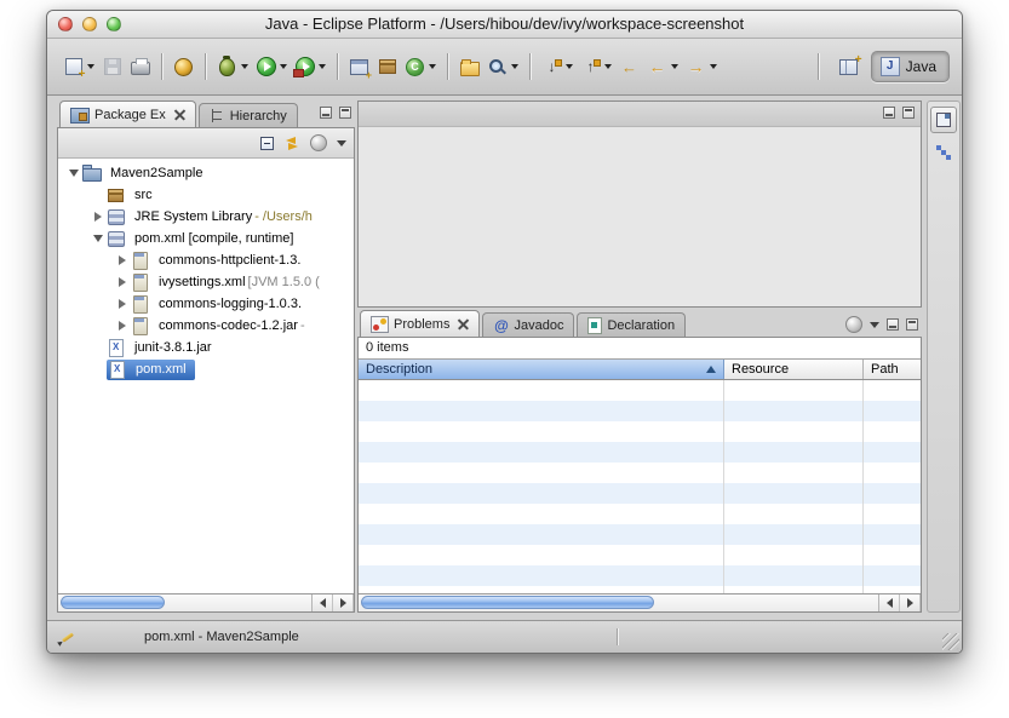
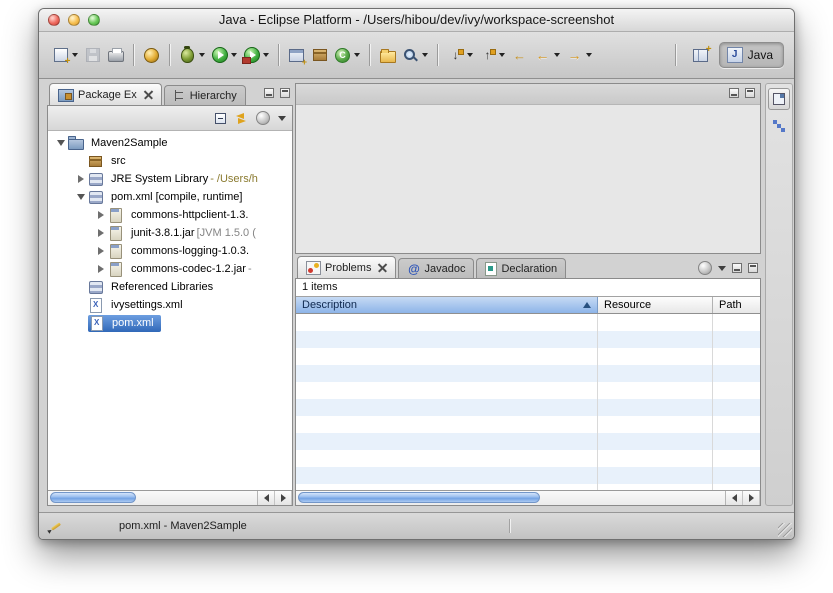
  Java - Eclipse Platform - /Users/hibou/dev/ivy/workspace-screenshot
  Java
  Package Ex
  Hierarchy
  Maven2Sample
  src
  JRE System Library
  - /Users/h
  pom.xml [compile, runtime]
  commons-httpclient-1.3.
- ivysettings.xml
+ junit-3.8.1.jar
  [JVM 1.5.0 (
  commons-logging-1.0.3.
  commons-codec-1.2.jar
  -
+ Referenced Libraries
- junit-3.8.1.jar
+ ivysettings.xml
  pom.xml
  Problems
  Javadoc
  Declaration
- 0 items
+ 1 items
  Description
  Resource
  Path
  pom.xml - Maven2Sample
